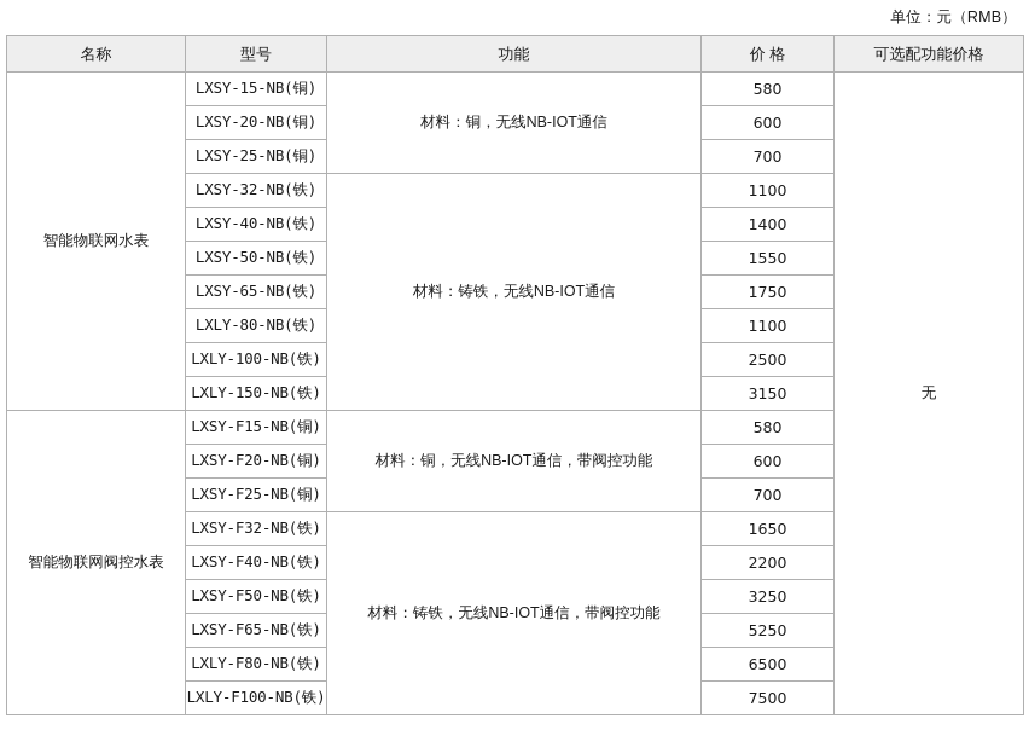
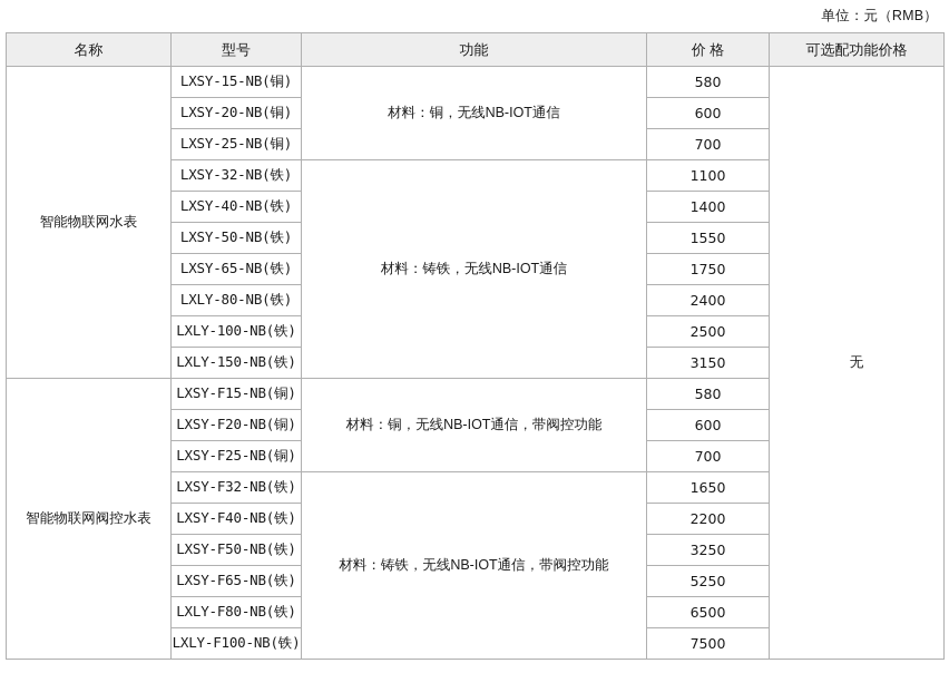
  单位：元（RMB）
  名称	型号	功能	价 格	可选配功能价格
  智能物联网水表	LXSY-15-NB(铜)	材料：铜，无线NB-IOT通信	580	无
  LXSY-20-NB(铜)	600
  LXSY-25-NB(铜)	700
  LXSY-32-NB(铁)	材料：铸铁，无线NB-IOT通信	1100
  LXSY-40-NB(铁)	1400
  LXSY-50-NB(铁)	1550
  LXSY-65-NB(铁)	1750
- LXLY-80-NB(铁)	1100
+ LXLY-80-NB(铁)	2400
  LXLY-100-NB(铁)	2500
  LXLY-150-NB(铁)	3150
  智能物联网阀控水表	LXSY-F15-NB(铜)	材料：铜，无线NB-IOT通信，带阀控功能	580
  LXSY-F20-NB(铜)	600
  LXSY-F25-NB(铜)	700
  LXSY-F32-NB(铁)	材料：铸铁，无线NB-IOT通信，带阀控功能	1650
  LXSY-F40-NB(铁)	2200
  LXSY-F50-NB(铁)	3250
  LXSY-F65-NB(铁)	5250
  LXLY-F80-NB(铁)	6500
  LXLY-F100-NB(铁)	7500
